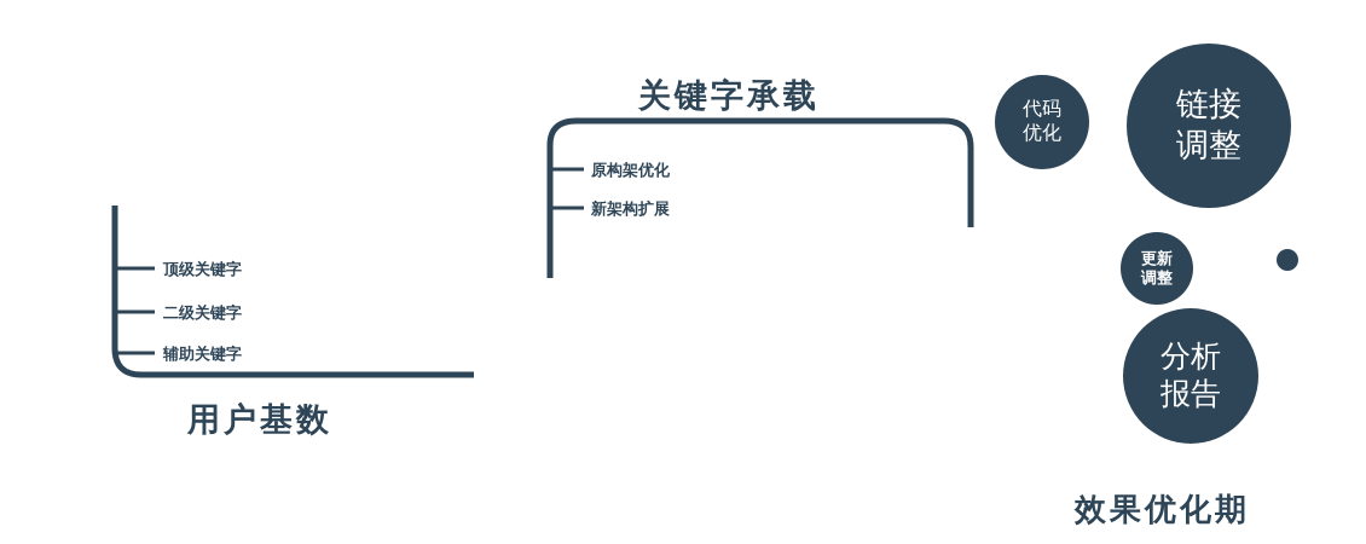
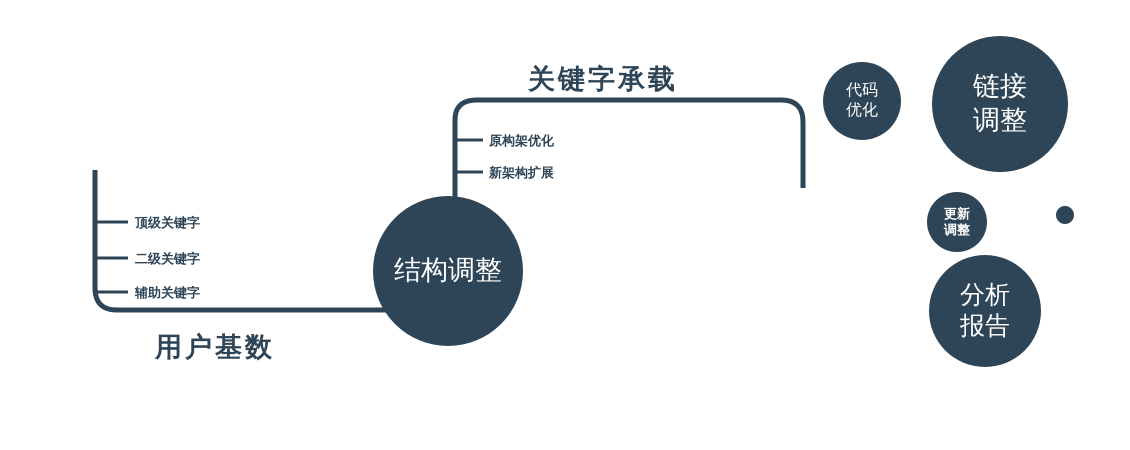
+ 结构调整
  代码
  优化
  链接
  调整
  更新
  调整
  分析
  报告
  用户基数
  关键字承载
- 效果优化期
  顶级关键字
  二级关键字
  辅助关键字
  原构架优化
  新架构扩展
